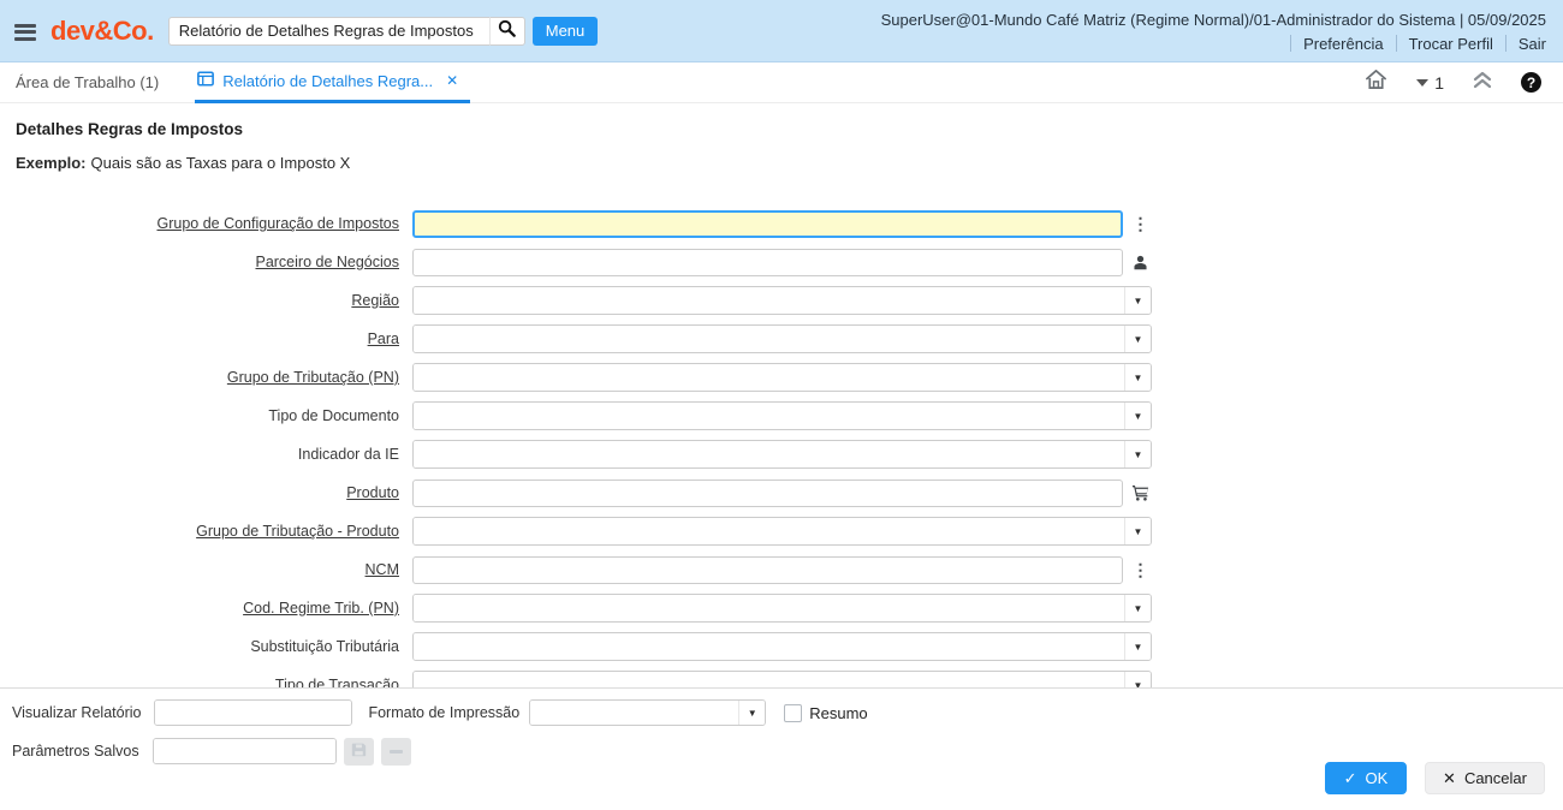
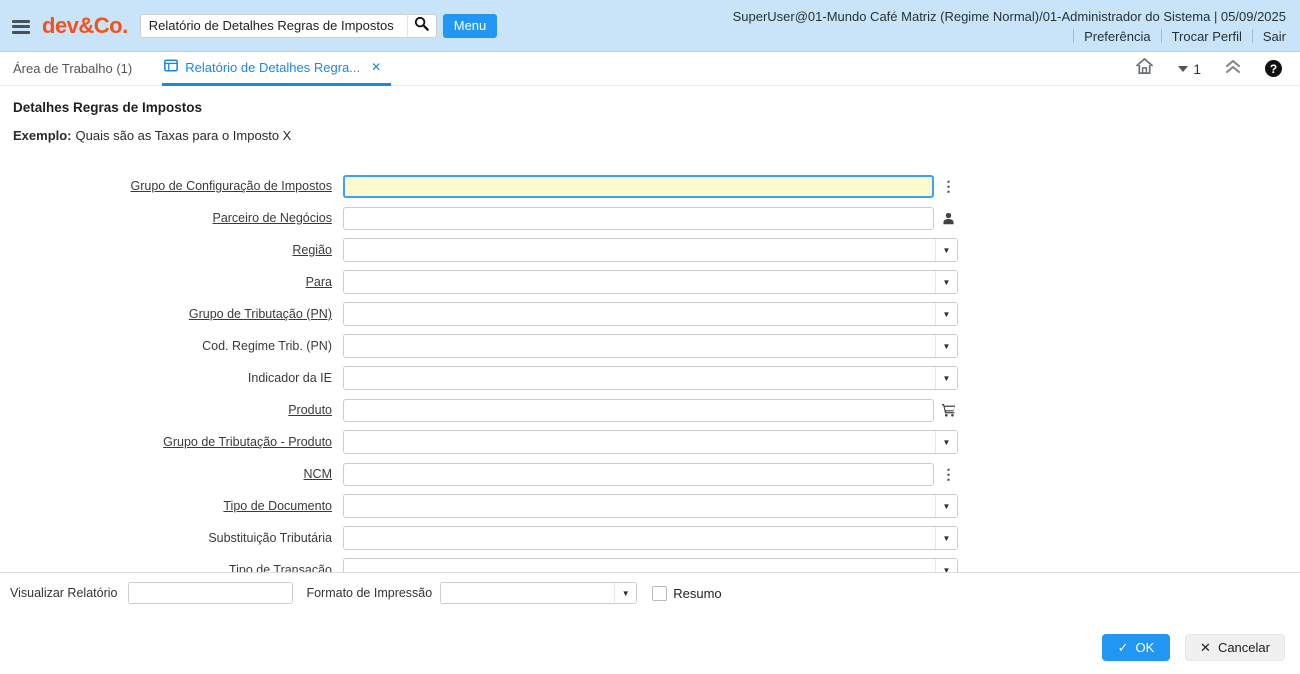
  dev&Co.
  Relatório de Detalhes Regras de Impostos
  Menu
  SuperUser@01-Mundo Café Matriz (Regime Normal)/01-Administrador do Sistema | 05/09/2025
  Preferência
  Trocar Perfil
  Sair
  Área de Trabalho (1)
  Relatório de Detalhes Regra...
  ✕
  1
  ?
  Detalhes Regras de Impostos
  Exemplo: Quais são as Taxas para o Imposto X
  Grupo de Configuração de Impostos
  ⋮
  Parceiro de Negócios
  Região
  ▼
  Para
  ▼
  Grupo de Tributação (PN)
  ▼
- Tipo de Documento
+ Cod. Regime Trib. (PN)
  ▼
  Indicador da IE
  ▼
  Produto
  Grupo de Tributação - Produto
  ▼
  NCM
  ⋮
- Cod. Regime Trib. (PN)
+ Tipo de Documento
  ▼
  Substituição Tributária
  ▼
  Tipo de Transação
  ▼
  Visualizar Relatório
  Formato de Impressão
  ▼
  Resumo
- Parâmetros Salvos
  ✓
  OK
  ✕
  Cancelar
